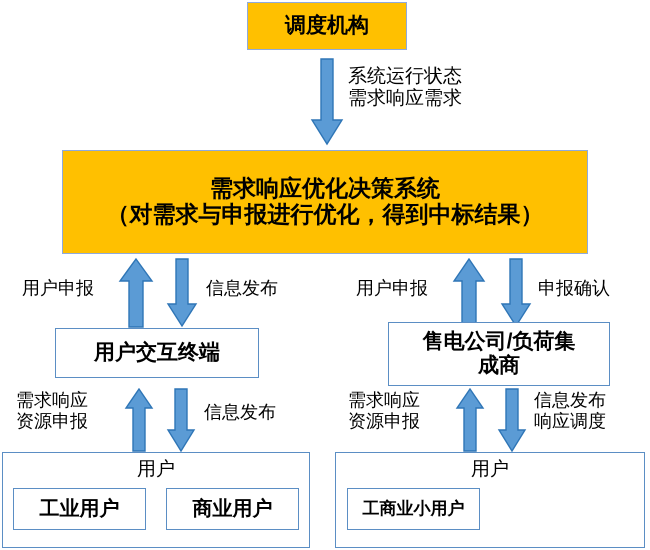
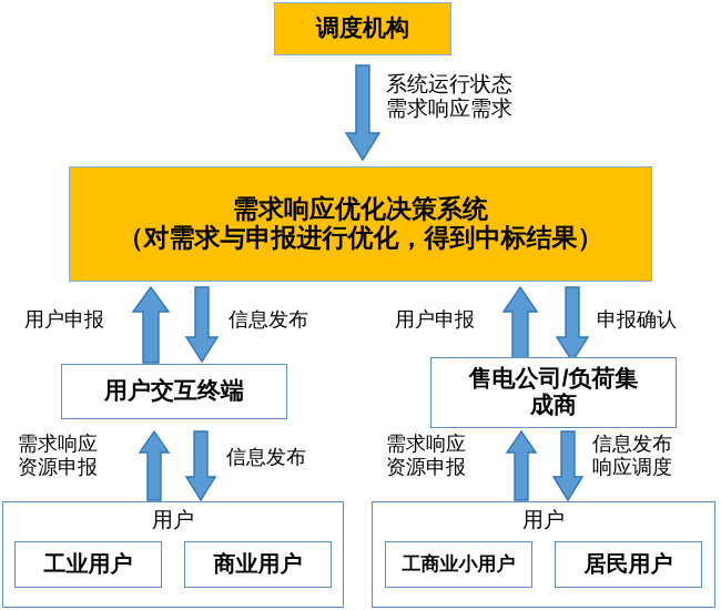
  调度机构
  系统运行状态
  需求响应需求
  需求响应优化决策系统
  （对需求与申报进行优化，得到中标结果）
  用户申报
  信息发布
  用户交互终端
  需求响应
  资源申报
  信息发布
  用户
  工业用户
  商业用户
  用户申报
  申报确认
  售电公司/负荷集
  成商
  需求响应
  资源申报
  信息发布
  响应调度
  用户
  工商业小用户
+ 居民用户
